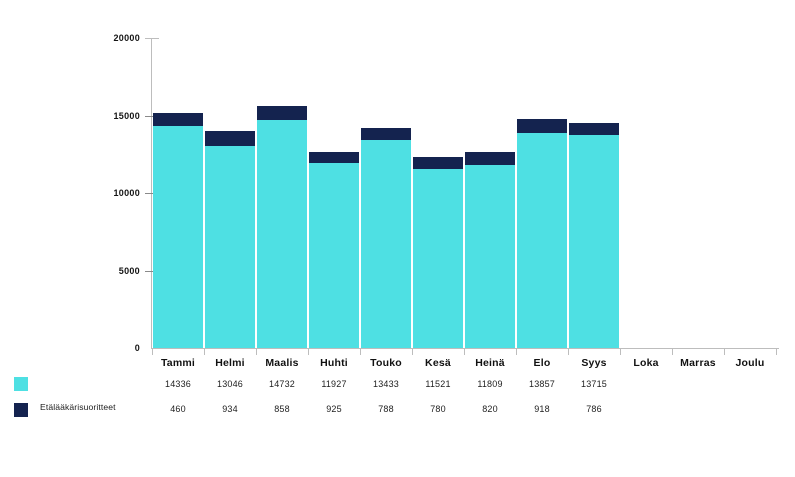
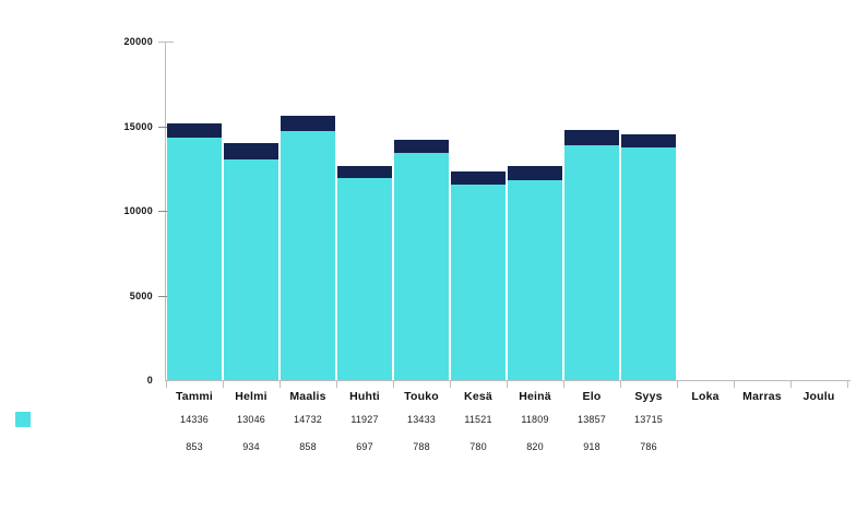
  0
  5000
  10000
  15000
  20000
  Tammi
  Helmi
  Maalis
  Huhti
  Touko
  Kesä
  Heinä
  Elo
  Syys
  Loka
  Marras
  Joulu
  14336
  13046
  14732
  11927
  13433
  11521
  11809
  13857
  13715
- 460
+ 853
  934
  858
- 925
+ 697
  788
  780
  820
  918
  786
- Etälääkärisuoritteet
